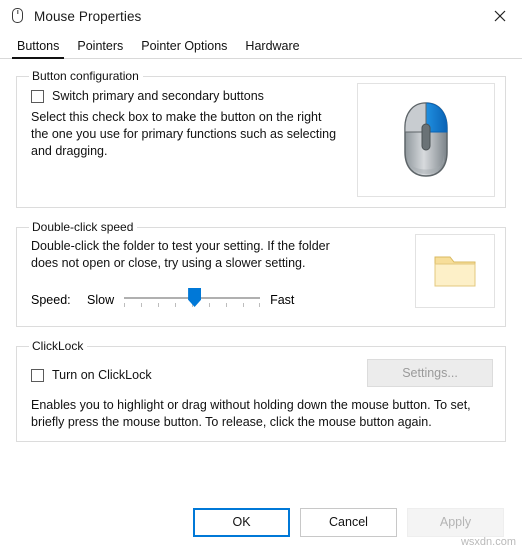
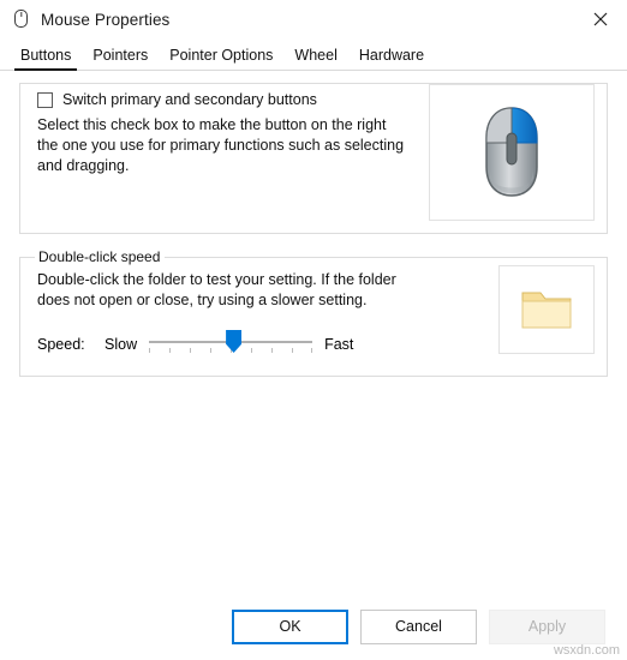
  Mouse Properties
  Buttons
  Pointers
  Pointer Options
+ Wheel
  Hardware
- Button configuration
  Switch primary and secondary buttons
  Select this check box to make the button on the right the one you use for primary functions such as selecting and dragging.
  Double-click speed
  Double-click the folder to test your setting. If the folder does not open or close, try using a slower setting.
  Speed:
  Slow
  Fast
- ClickLock
- Turn on ClickLock
- Settings...
- Enables you to highlight or drag without holding down the mouse button. To set, briefly press the mouse button. To release, click the mouse button again.
  OK
  Cancel
  Apply
  wsxdn.com
